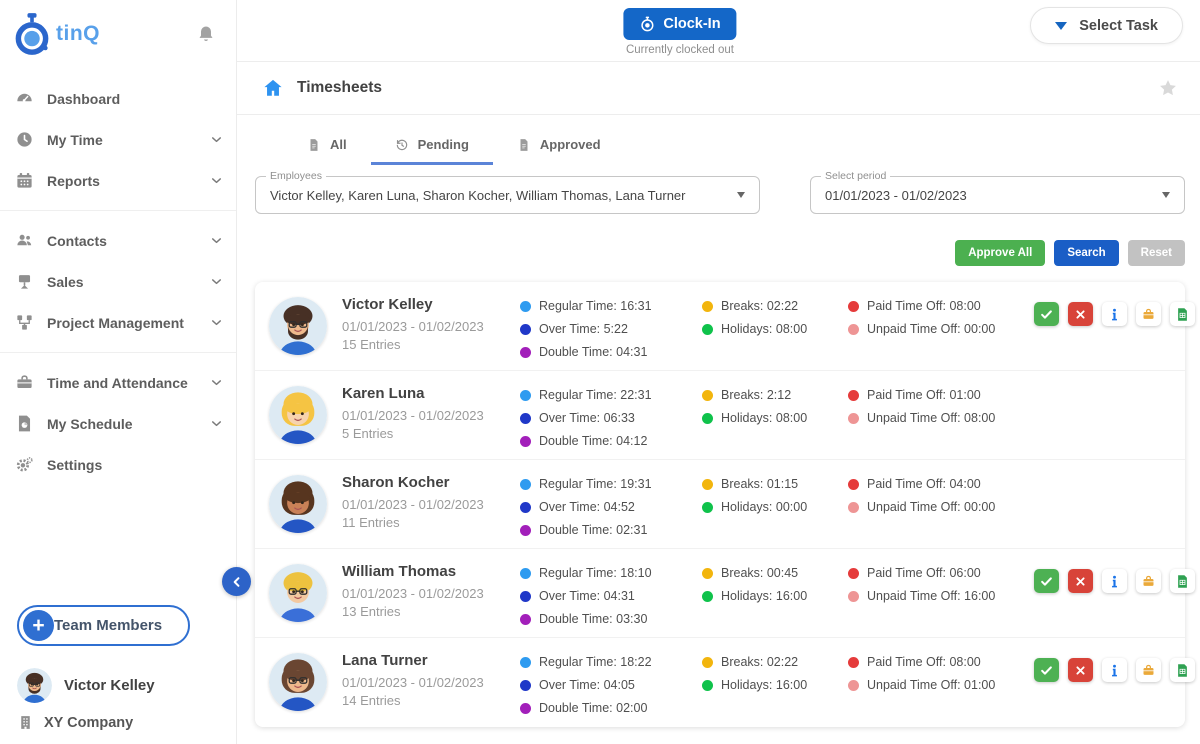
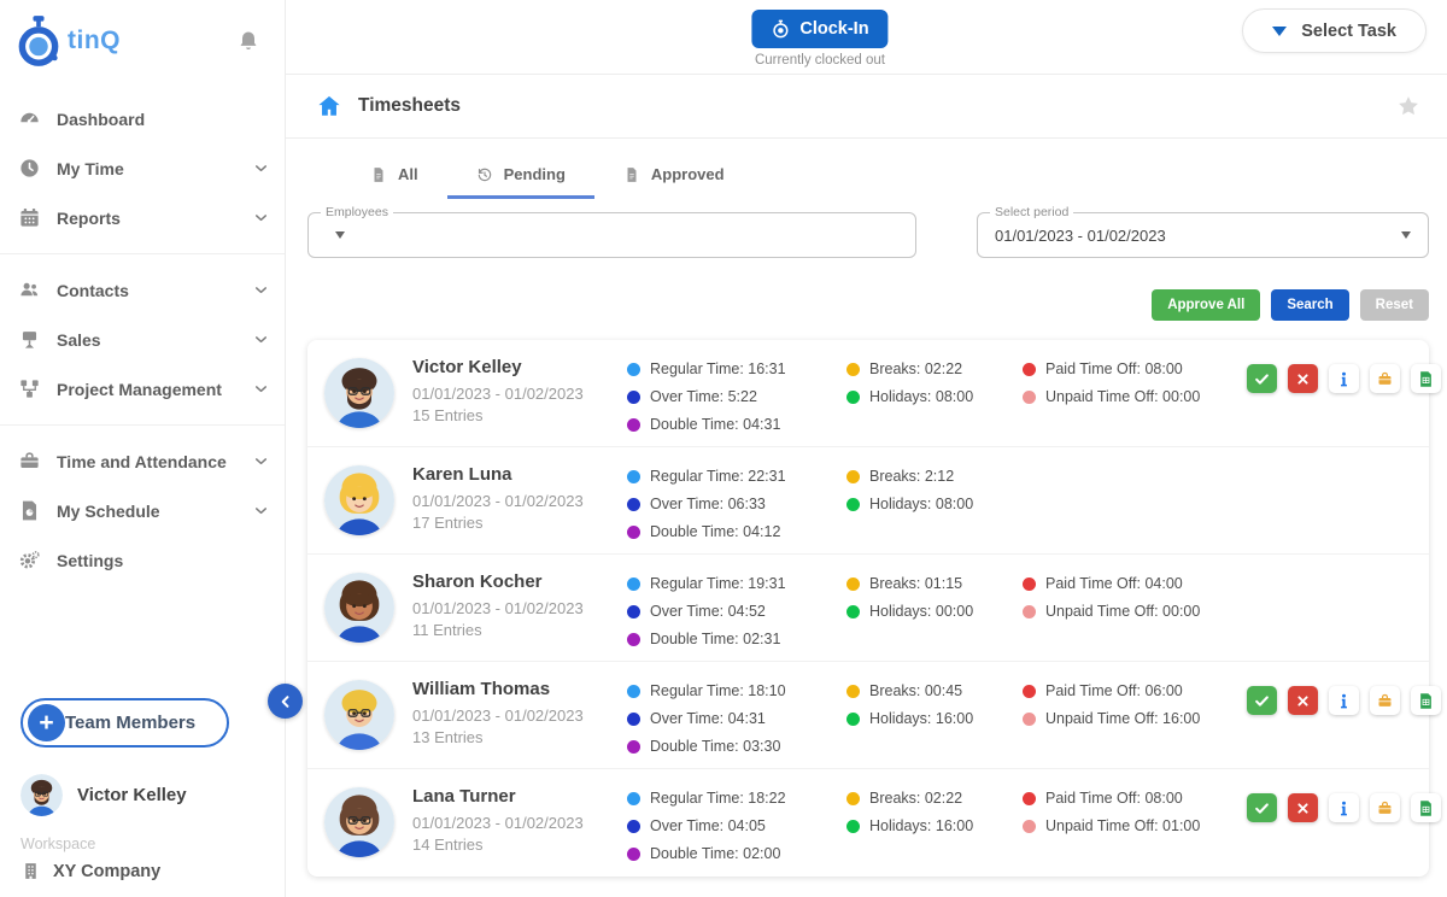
  tinQ
  Dashboard
  My Time
  Reports
  Contacts
  Sales
  Project Management
  Time and Attendance
  My Schedule
  Settings
  +
  Team Members
  Victor Kelley
+ Workspace
  XY Company
  Clock-In
  Currently clocked out
  Select Task
  Timesheets
  All
  Pending
  Approved
  Employees
- Victor Kelley, Karen Luna, Sharon Kocher, William Thomas, Lana Turner
  Select period
  01/01/2023 - 01/02/2023
  Approve All
  Search
  Reset
  Victor Kelley
  01/01/2023 - 01/02/2023
  15 Entries
  Regular Time: 16:31
  Over Time: 5:22
  Double Time: 04:31
  Breaks: 02:22
  Holidays: 08:00
  Paid Time Off: 08:00
  Unpaid Time Off: 00:00
  Karen Luna
  01/01/2023 - 01/02/2023
- 5 Entries
+ 17 Entries
  Regular Time: 22:31
  Over Time: 06:33
  Double Time: 04:12
  Breaks: 2:12
  Holidays: 08:00
- Paid Time Off: 01:00
- Unpaid Time Off: 08:00
  Sharon Kocher
  01/01/2023 - 01/02/2023
  11 Entries
  Regular Time: 19:31
  Over Time: 04:52
  Double Time: 02:31
  Breaks: 01:15
  Holidays: 00:00
  Paid Time Off: 04:00
  Unpaid Time Off: 00:00
  William Thomas
  01/01/2023 - 01/02/2023
  13 Entries
  Regular Time: 18:10
  Over Time: 04:31
  Double Time: 03:30
  Breaks: 00:45
  Holidays: 16:00
  Paid Time Off: 06:00
  Unpaid Time Off: 16:00
  Lana Turner
  01/01/2023 - 01/02/2023
  14 Entries
  Regular Time: 18:22
  Over Time: 04:05
  Double Time: 02:00
  Breaks: 02:22
  Holidays: 16:00
  Paid Time Off: 08:00
  Unpaid Time Off: 01:00
